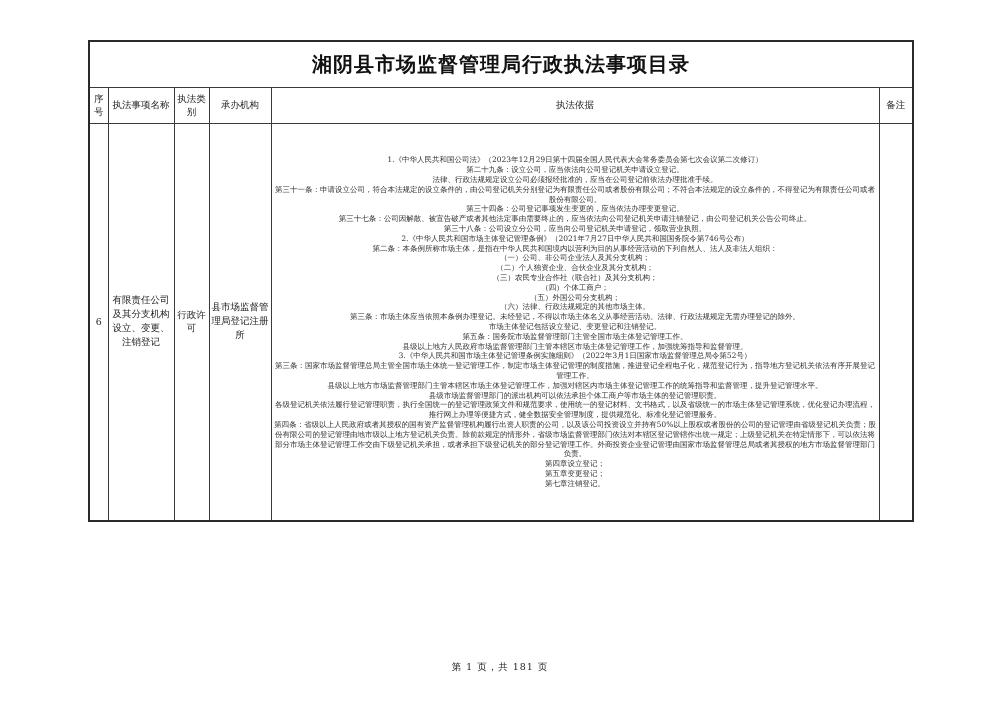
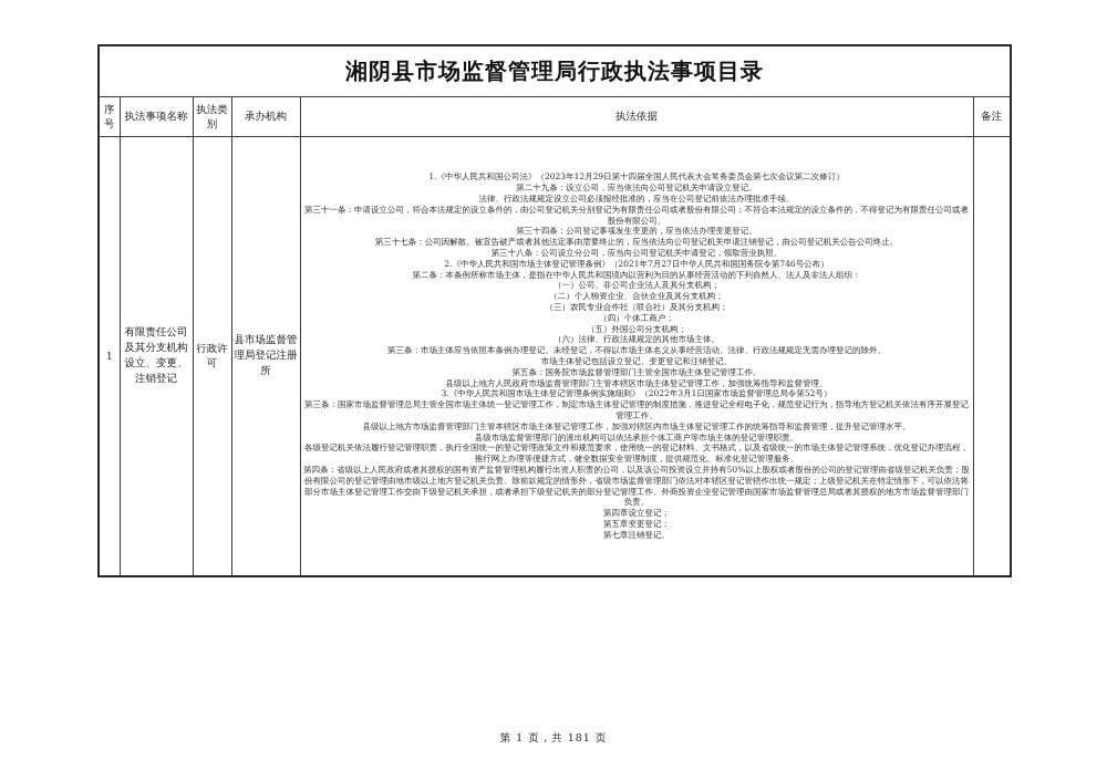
  湘阴县市场监督管理局行政执法事项目录
  序号	执法事项名称	执法类别	承办机构	执法依据	备注
- 6	有限责任公司及其分支机构设立、变更、注销登记	行政许可	县市场监督管理局登记注册所	1.《中华人民共和国公司法》（2023年12月29日第十四届全国人民代表大会常务委员会第七次会议第二次修订） 第二十九条：设立公司，应当依法向公司登记机关申请设立登记。 法律、行政法规规定设立公司必须报经批准的，应当在公司登记前依法办理批准手续。 第三十一条：申请设立公司，符合本法规定的设立条件的，由公司登记机关分别登记为有限责任公司或者股份有限公司；不符合本法规定的设立条件的，不得登记为有限责任公司或者股份有限公司。 第三十四条：公司登记事项发生变更的，应当依法办理变更登记。 第三十七条：公司因解散、被宣告破产或者其他法定事由需要终止的，应当依法向公司登记机关申请注销登记，由公司登记机关公告公司终止。 第三十八条：公司设立分公司，应当向公司登记机关申请登记，领取营业执照。 2.《中华人民共和国市场主体登记管理条例》（2021年7月27日中华人民共和国国务院令第746号公布） 第二条：本条例所称市场主体，是指在中华人民共和国境内以营利为目的从事经营活动的下列自然人、法人及非法人组织： （一）公司、非公司企业法人及其分支机构； （二）个人独资企业、合伙企业及其分支机构； （三）农民专业合作社（联合社）及其分支机构； （四）个体工商户； （五）外国公司分支机构； （六）法律、行政法规规定的其他市场主体。 第三条：市场主体应当依照本条例办理登记。未经登记，不得以市场主体名义从事经营活动。法律、行政法规规定无需办理登记的除外。 市场主体登记包括设立登记、变更登记和注销登记。 第五条：国务院市场监督管理部门主管全国市场主体登记管理工作。 县级以上地方人民政府市场监督管理部门主管本辖区市场主体登记管理工作，加强统筹指导和监督管理。 3.《中华人民共和国市场主体登记管理条例实施细则》（2022年3月1日国家市场监督管理总局令第52号） 第三条：国家市场监督管理总局主管全国市场主体统一登记管理工作，制定市场主体登记管理的制度措施，推进登记全程电子化，规范登记行为，指导地方登记机关依法有序开展登记管理工作。 县级以上地方市场监督管理部门主管本辖区市场主体登记管理工作，加强对辖区内市场主体登记管理工作的统筹指导和监督管理，提升登记管理水平。 县级市场监督管理部门的派出机构可以依法承担个体工商户等市场主体的登记管理职责。 各级登记机关依法履行登记管理职责，执行全国统一的登记管理政策文件和规范要求，使用统一的登记材料、文书格式，以及省级统一的市场主体登记管理系统，优化登记办理流程，推行网上办理等便捷方式，健全数据安全管理制度，提供规范化、标准化登记管理服务。 第四条：省级以上人民政府或者其授权的国有资产监督管理机构履行出资人职责的公司，以及该公司投资设立并持有50%以上股权或者股份的公司的登记管理由省级登记机关负责；股份有限公司的登记管理由地市级以上地方登记机关负责。除前款规定的情形外，省级市场监督管理部门依法对本辖区登记管辖作出统一规定；上级登记机关在特定情形下，可以依法将部分市场主体登记管理工作交由下级登记机关承担，或者承担下级登记机关的部分登记管理工作。外商投资企业登记管理由国家市场监督管理总局或者其授权的地方市场监督管理部门负责。 第四章设立登记； 第五章变更登记； 第七章注销登记。
+ 1	有限责任公司及其分支机构设立、变更、注销登记	行政许可	县市场监督管理局登记注册所	1.《中华人民共和国公司法》（2023年12月29日第十四届全国人民代表大会常务委员会第七次会议第二次修订） 第二十九条：设立公司，应当依法向公司登记机关申请设立登记。 法律、行政法规规定设立公司必须报经批准的，应当在公司登记前依法办理批准手续。 第三十一条：申请设立公司，符合本法规定的设立条件的，由公司登记机关分别登记为有限责任公司或者股份有限公司；不符合本法规定的设立条件的，不得登记为有限责任公司或者股份有限公司。 第三十四条：公司登记事项发生变更的，应当依法办理变更登记。 第三十七条：公司因解散、被宣告破产或者其他法定事由需要终止的，应当依法向公司登记机关申请注销登记，由公司登记机关公告公司终止。 第三十八条：公司设立分公司，应当向公司登记机关申请登记，领取营业执照。 2.《中华人民共和国市场主体登记管理条例》（2021年7月27日中华人民共和国国务院令第746号公布） 第二条：本条例所称市场主体，是指在中华人民共和国境内以营利为目的从事经营活动的下列自然人、法人及非法人组织： （一）公司、非公司企业法人及其分支机构； （二）个人独资企业、合伙企业及其分支机构； （三）农民专业合作社（联合社）及其分支机构； （四）个体工商户； （五）外国公司分支机构； （六）法律、行政法规规定的其他市场主体。 第三条：市场主体应当依照本条例办理登记。未经登记，不得以市场主体名义从事经营活动。法律、行政法规规定无需办理登记的除外。 市场主体登记包括设立登记、变更登记和注销登记。 第五条：国务院市场监督管理部门主管全国市场主体登记管理工作。 县级以上地方人民政府市场监督管理部门主管本辖区市场主体登记管理工作，加强统筹指导和监督管理。 3.《中华人民共和国市场主体登记管理条例实施细则》（2022年3月1日国家市场监督管理总局令第52号） 第三条：国家市场监督管理总局主管全国市场主体统一登记管理工作，制定市场主体登记管理的制度措施，推进登记全程电子化，规范登记行为，指导地方登记机关依法有序开展登记管理工作。 县级以上地方市场监督管理部门主管本辖区市场主体登记管理工作，加强对辖区内市场主体登记管理工作的统筹指导和监督管理，提升登记管理水平。 县级市场监督管理部门的派出机构可以依法承担个体工商户等市场主体的登记管理职责。 各级登记机关依法履行登记管理职责，执行全国统一的登记管理政策文件和规范要求，使用统一的登记材料、文书格式，以及省级统一的市场主体登记管理系统，优化登记办理流程，推行网上办理等便捷方式，健全数据安全管理制度，提供规范化、标准化登记管理服务。 第四条：省级以上人民政府或者其授权的国有资产监督管理机构履行出资人职责的公司，以及该公司投资设立并持有50%以上股权或者股份的公司的登记管理由省级登记机关负责；股份有限公司的登记管理由地市级以上地方登记机关负责。除前款规定的情形外，省级市场监督管理部门依法对本辖区登记管辖作出统一规定；上级登记机关在特定情形下，可以依法将部分市场主体登记管理工作交由下级登记机关承担，或者承担下级登记机关的部分登记管理工作。外商投资企业登记管理由国家市场监督管理总局或者其授权的地方市场监督管理部门负责。 第四章设立登记； 第五章变更登记； 第七章注销登记。
  第 1 页，共 181 页
